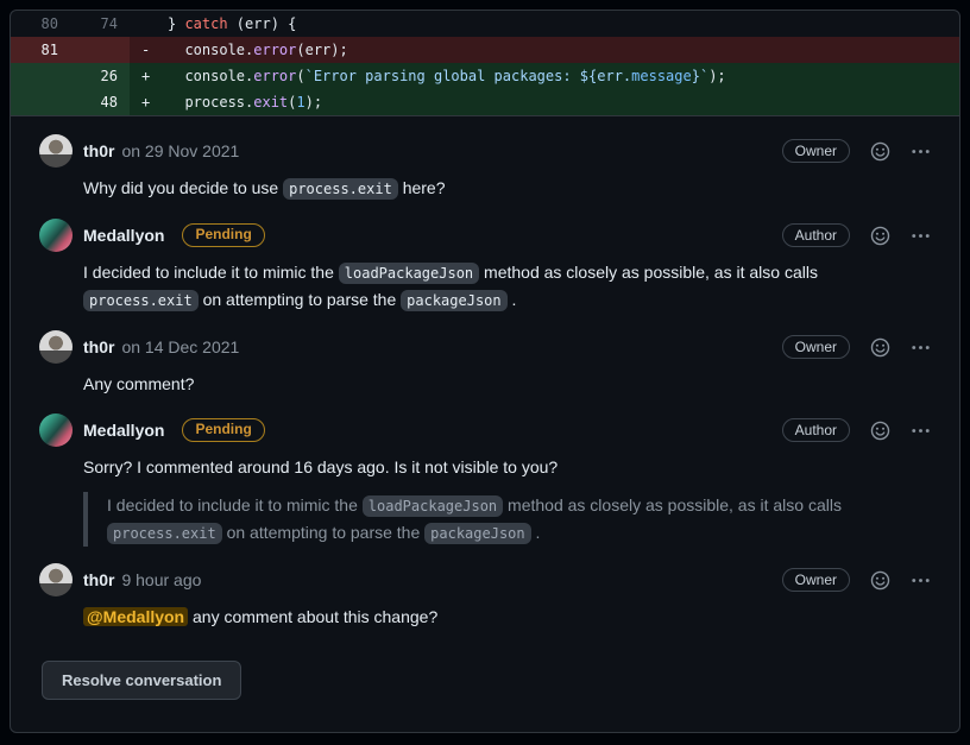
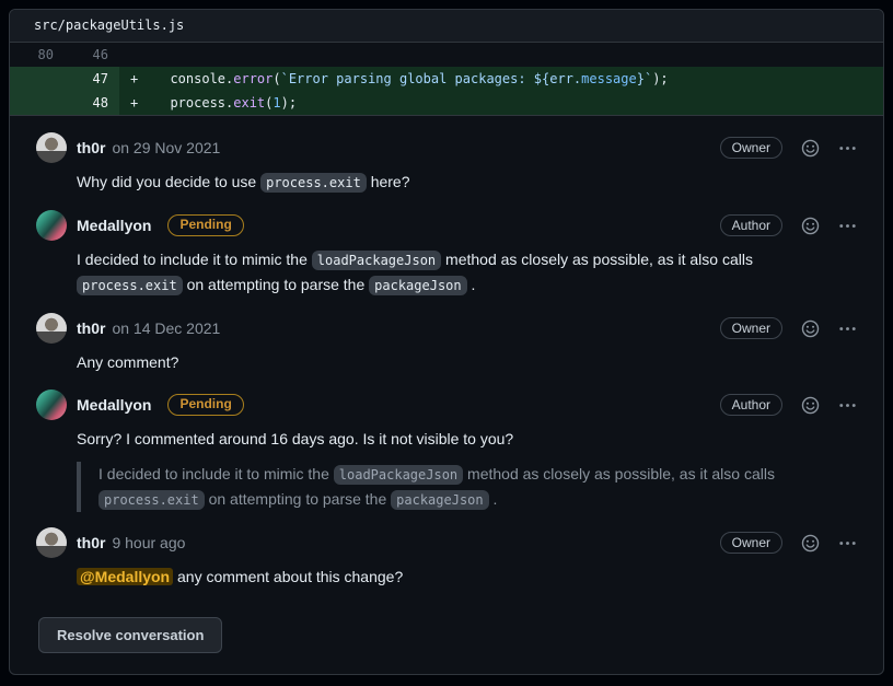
+ src/packageUtils.js
  80
- 74
+ 46
- } catch (err) {
- 81
- - console.error(err);
- 26
+ 47
  + console.error(`Error parsing global packages: ${err.message}`);
  48
  + process.exit(1);
  th0r
  on 29 Nov 2021
  Owner
  Why did you decide to use process.exit here?
  Medallyon
  Pending
  Author
  I decided to include it to mimic the loadPackageJson method as closely as possible, as it also calls process.exit on attempting to parse the packageJson .
  th0r
  on 14 Dec 2021
  Owner
  Any comment?
  Medallyon
  Pending
  Author
  Sorry? I commented around 16 days ago. Is it not visible to you?
  I decided to include it to mimic the loadPackageJson method as closely as possible, as it also calls process.exit on attempting to parse the packageJson .
  th0r
  9 hour ago
  Owner
  @Medallyon any comment about this change?
  Resolve conversation
